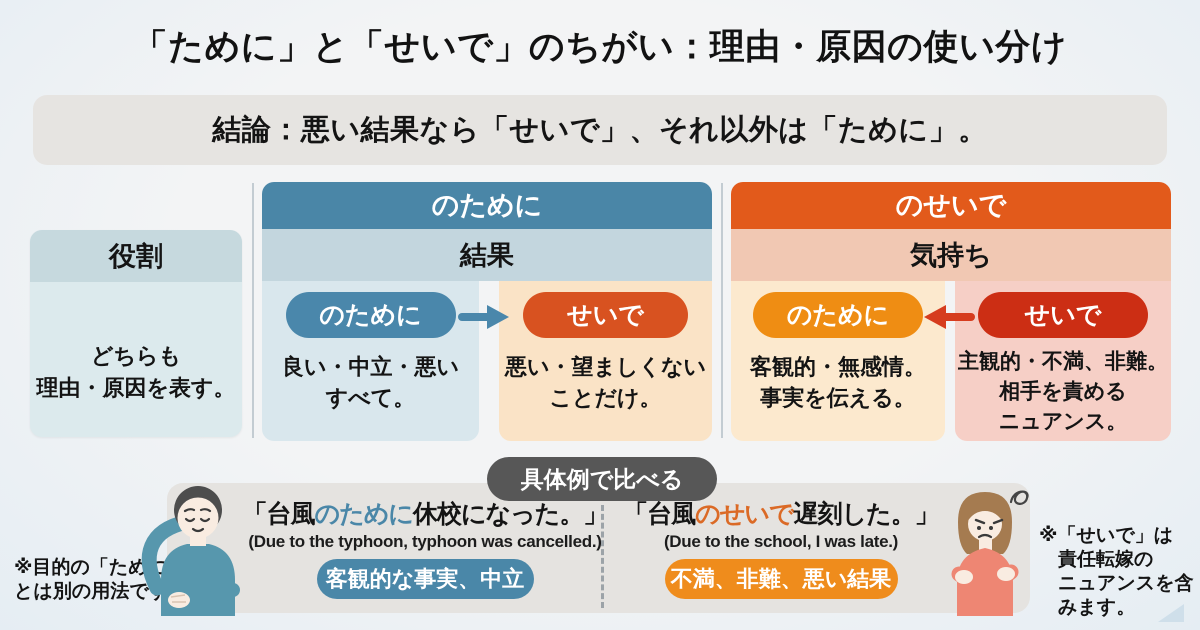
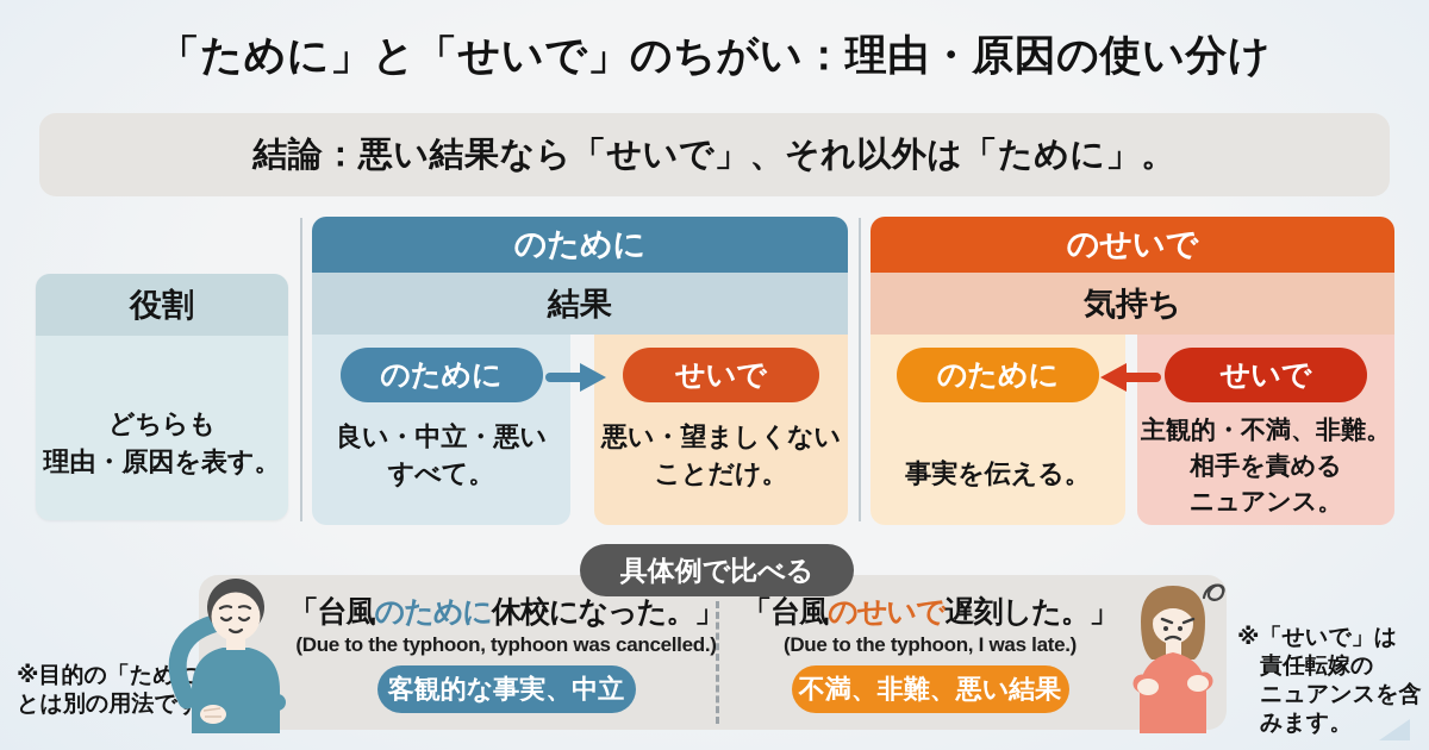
  「ために」と「せいで」のちがい：理由・原因の使い分け
  結論：悪い結果なら「せいで」、それ以外は「ために」。
  役割
  どちらも
  理由・原因を表す。
  のために
  結果
  のために
  良い・中立・悪い
  すべて。
  せいで
  悪い・望ましくない
  ことだけ。
  のせいで
  気持ち
  のために
- 客観的・無感情。
  事実を伝える。
  せいで
  主観的・不満、非難。
  相手を責める
  ニュアンス。
  具体例で比べる
  ※目的の「ために
  とは別の用法で
  「台風のために休校になった。」
  (Due to the typhoon, typhoon was cancelled.)
  客観的な事実、中立
  「台風のせいで遅刻した。」
- (Due to the school, I was late.)
+ (Due to the typhoon, I was late.)
  不満、非難、悪い結果
  ※「せいで」は
  責任転嫁の
  ニュアンスを含
  みます。
